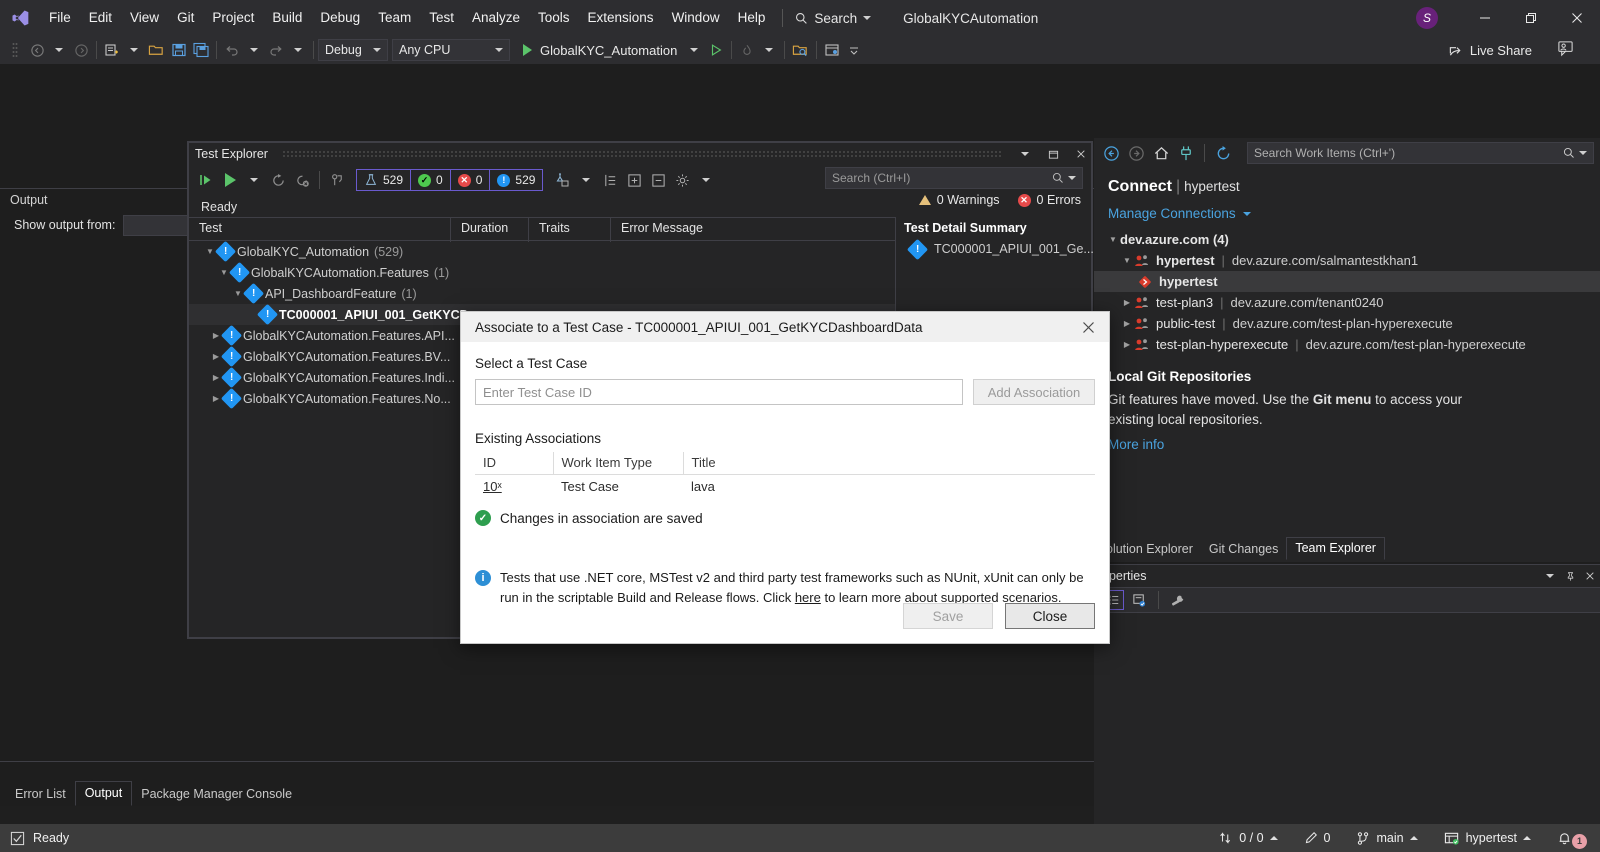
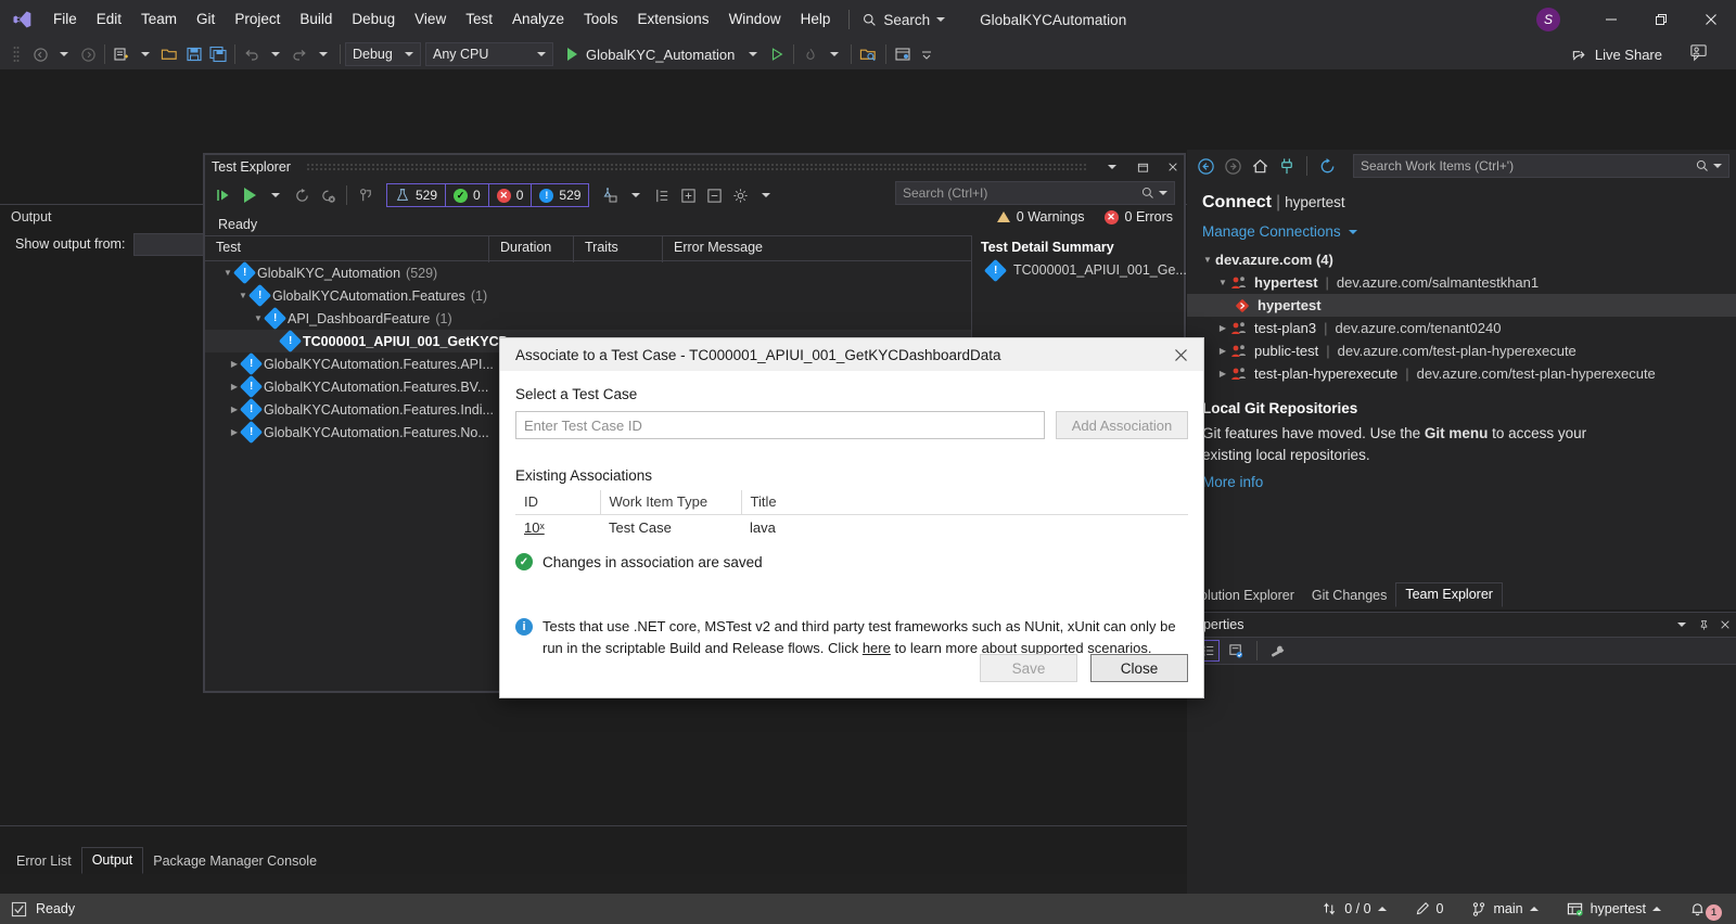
  File
  Edit
- View
+ Team
  Git
  Project
  Build
  Debug
- Team
+ View
  Test
  Analyze
  Tools
  Extensions
  Window
  Help
  Search
  GlobalKYCAutomation
  S
  Debug
  Any CPU
  GlobalKYC_Automation
  Live Share
  Output
  Show output from:
  Error List
  Output
  Package Manager Console
  Test Explorer
  529
  ✓
  0
  ✕
  0
  !
  529
  Search (Ctrl+I)
  Ready
  0 Warnings
  ✕
  0 Errors
  Test
  Duration
  Traits
  Error Message
  ▼
  GlobalKYC_Automation
  (529)
  ▼
  GlobalKYCAutomation.Features
  (1)
  ▼
  API_DashboardFeature
  (1)
  TC000001_APIUI_001_GetKYC
  ▶
  GlobalKYCAutomation.Features.API...
  ▶
  GlobalKYCAutomation.Features.BV...
  ▶
  GlobalKYCAutomation.Features.Indi...
  ▶
  GlobalKYCAutomation.Features.No...
  Test Detail Summary
  TC000001_APIUI_001_Ge...
  Search Work Items (Ctrl+')
  Connect | hypertest
  Manage Connections
  ▼
  dev.azure.com (4)
  ▼
  hypertest
  |
  dev.azure.com/salmantestkhan1
  hypertest
  ▶
  test-plan3
  |
  dev.azure.com/tenant0240
  ▶
  public-test
  |
  dev.azure.com/test-plan-hyperexecute
  ▶
  test-plan-hyperexecute
  |
  dev.azure.com/test-plan-hyperexecute
  Local Git Repositories
  Git features have moved. Use the Git menu to access your existing local repositories.
  More info
  lution Explorer
  Git Changes
  Team Explorer
  perties
  Associate to a Test Case - TC000001_APIUI_001_GetKYCDashboardData
  Select a Test Case
  Enter Test Case ID
  Add Association
  Existing Associations
  ID	Work Item Type	Title
  10ˣ	Test Case	lava
  ✓
  Changes in association are saved
  i
  Tests that use .NET core, MSTest v2 and third party test frameworks such as NUnit, xUnit can only be run in the scriptable Build and Release flows. Click here to learn more about supported scenarios.
  Save
  Close
  Ready
  0 / 0
  0
  main
  hypertest
  1
